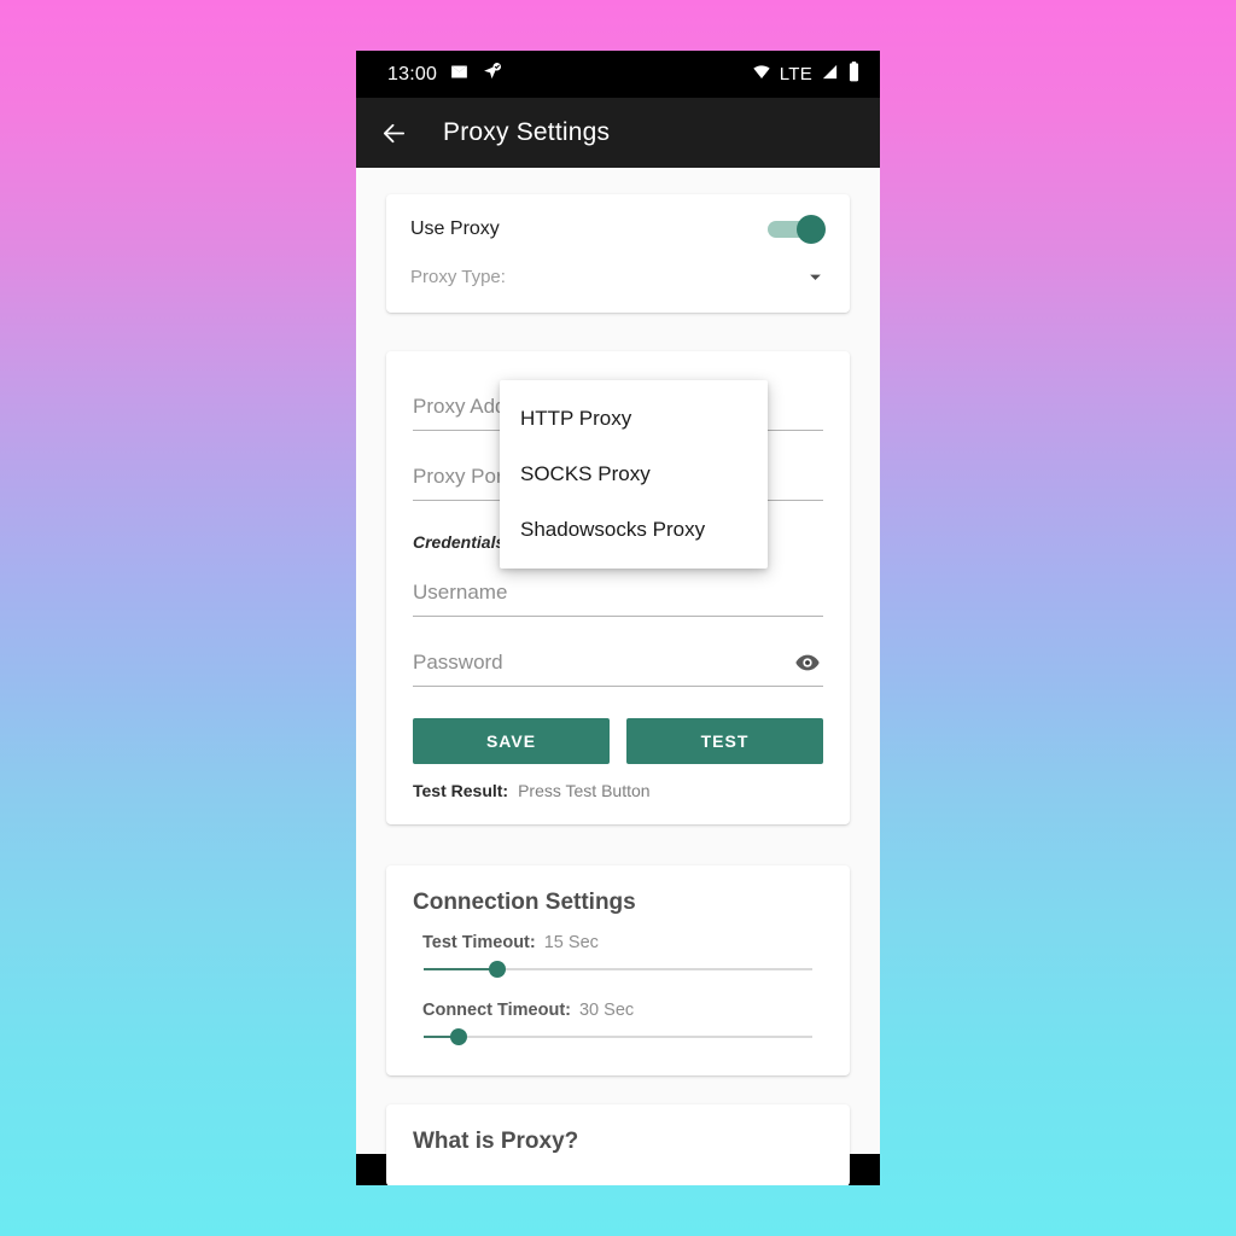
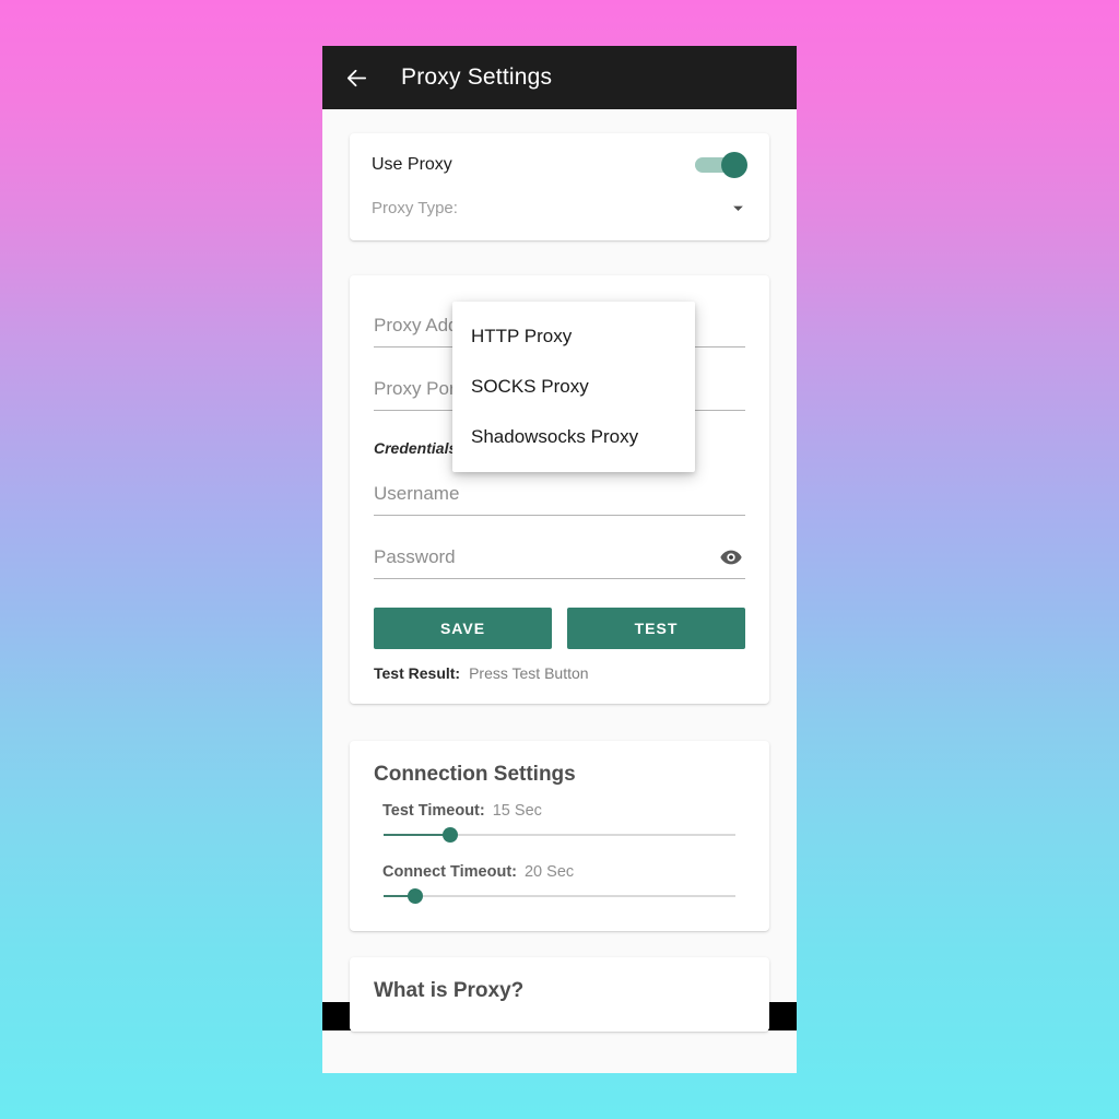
- 13:00
- LTE
  Proxy Settings
  Use Proxy
  Proxy Type:
  Proxy Po
  Username
  Password
  SAVE
  TEST
  Test Result:
  Press Test Button
  Connection Settings
  Test Timeout:
  15 Sec
  Connect Timeout:
- 30 Sec
+ 20 Sec
  What is Proxy?
  HTTP Proxy
  SOCKS Proxy
  Shadowsocks Proxy
